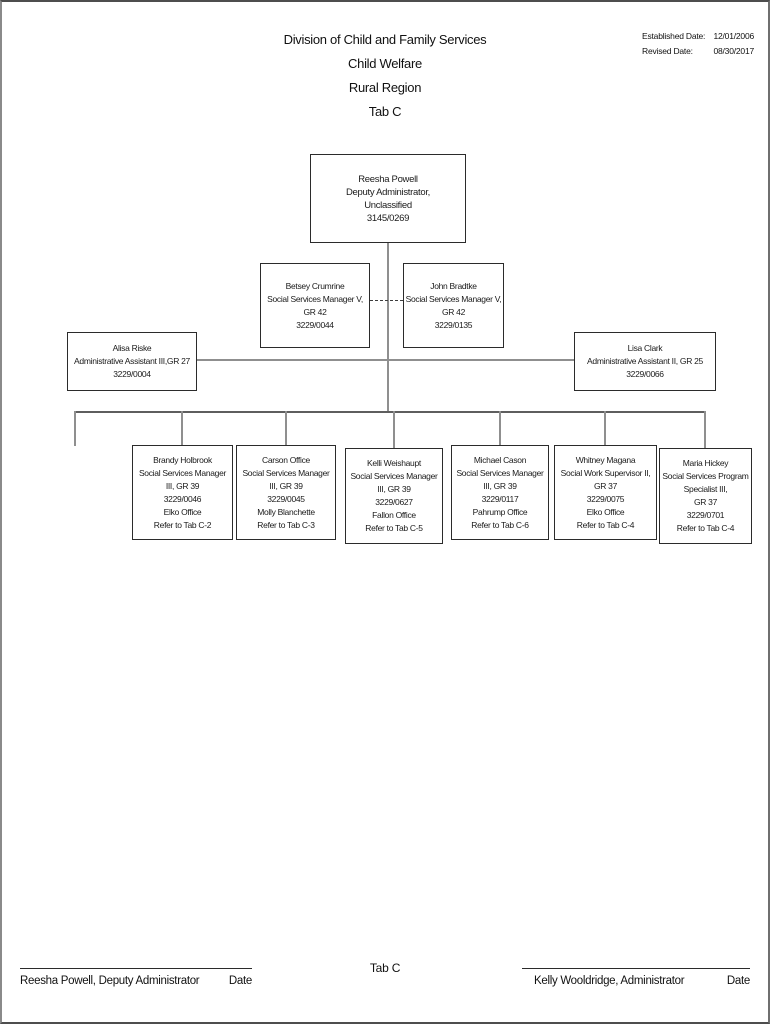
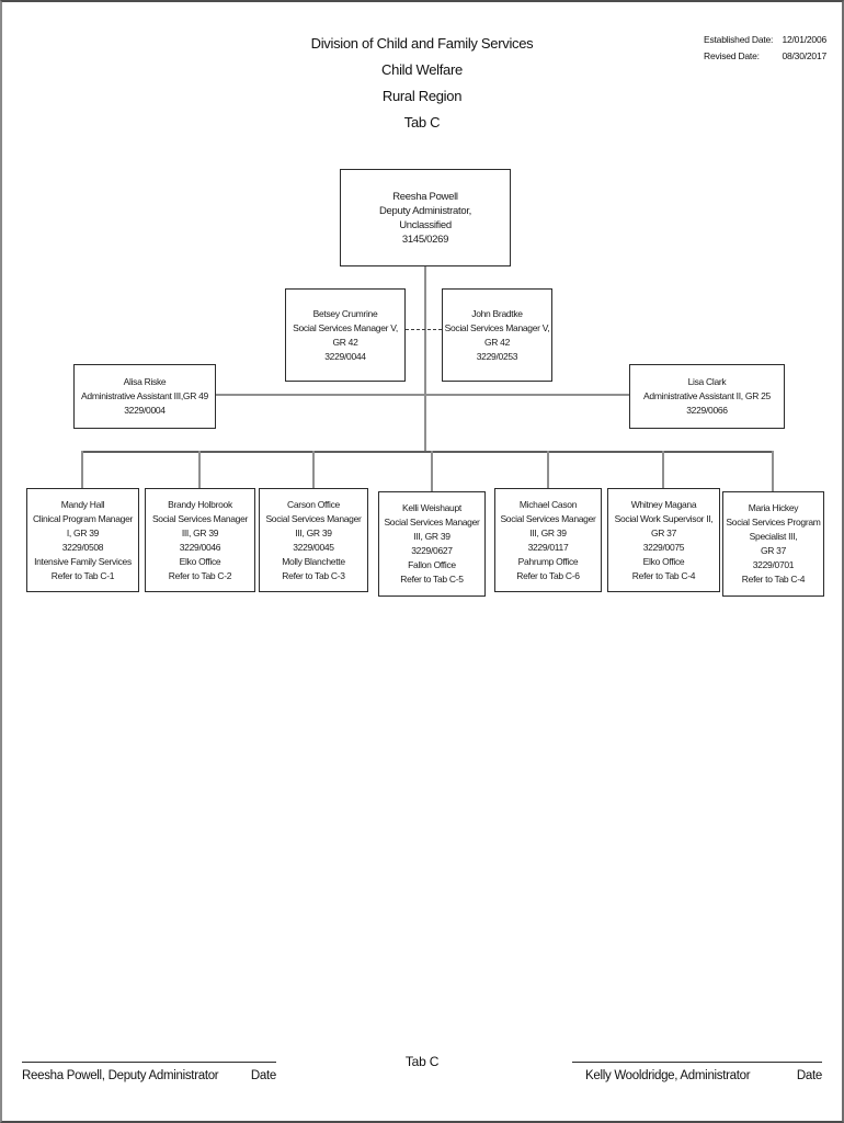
  Division of Child and Family Services
  Child Welfare
  Rural Region
  Tab C
  Established Date:
  12/01/2006
  Revised Date:
  08/30/2017
  Reesha Powell
  Deputy Administrator,
  Unclassified
  3145/0269
  Betsey Crumrine
  Social Services Manager V,
  GR 42
  3229/0044
  John Bradtke
  Social Services Manager V,
  GR 42
- 3229/0135
+ 3229/0253
  Alisa Riske
- Administrative Assistant III,GR 27
+ Administrative Assistant III,GR 49
  3229/0004
  Lisa Clark
  Administrative Assistant II, GR 25
  3229/0066
+ Mandy Hall
+ Clinical Program Manager
+ I, GR 39
+ 3229/0508
+ Intensive Family Services
+ Refer to Tab C-1
  Brandy Holbrook
  Social Services Manager
  III, GR 39
  3229/0046
  Elko Office
  Refer to Tab C-2
  Carson Office
  Social Services Manager
  III, GR 39
  3229/0045
  Molly Blanchette
  Refer to Tab C-3
  Kelli Weishaupt
  Social Services Manager
  III, GR 39
  3229/0627
  Fallon Office
  Refer to Tab C-5
  Michael Cason
  Social Services Manager
  III, GR 39
  3229/0117
  Pahrump Office
  Refer to Tab C-6
  Whitney Magana
  Social Work Supervisor II,
  GR 37
  3229/0075
  Elko Office
  Refer to Tab C-4
  Maria Hickey
  Social Services Program
  Specialist III,
  GR 37
  3229/0701
  Refer to Tab C-4
  Reesha Powell, Deputy Administrator
  Date
  Tab C
  Kelly Wooldridge, Administrator
  Date
